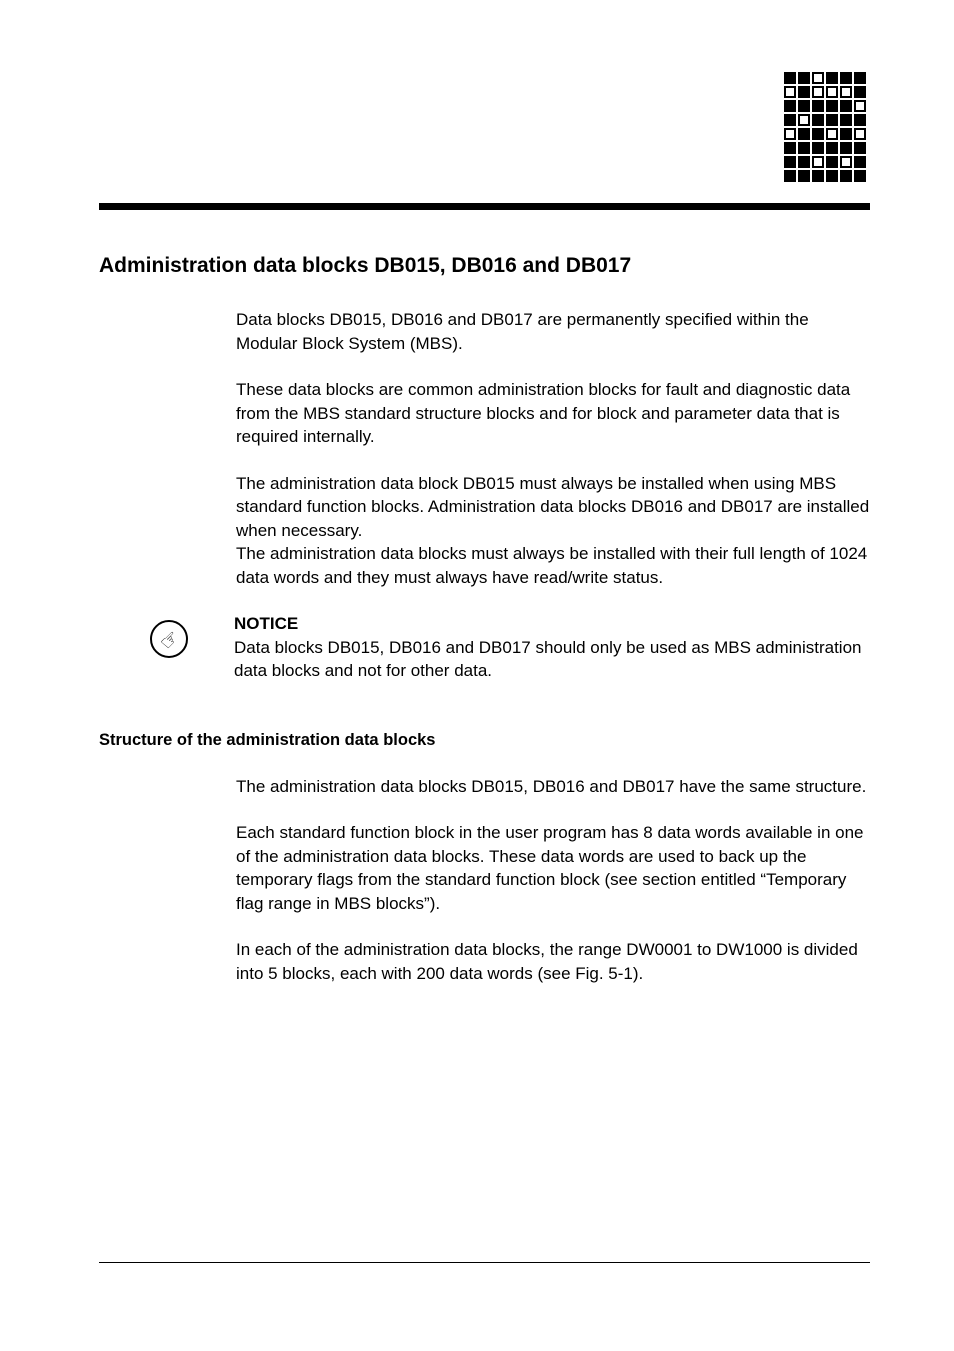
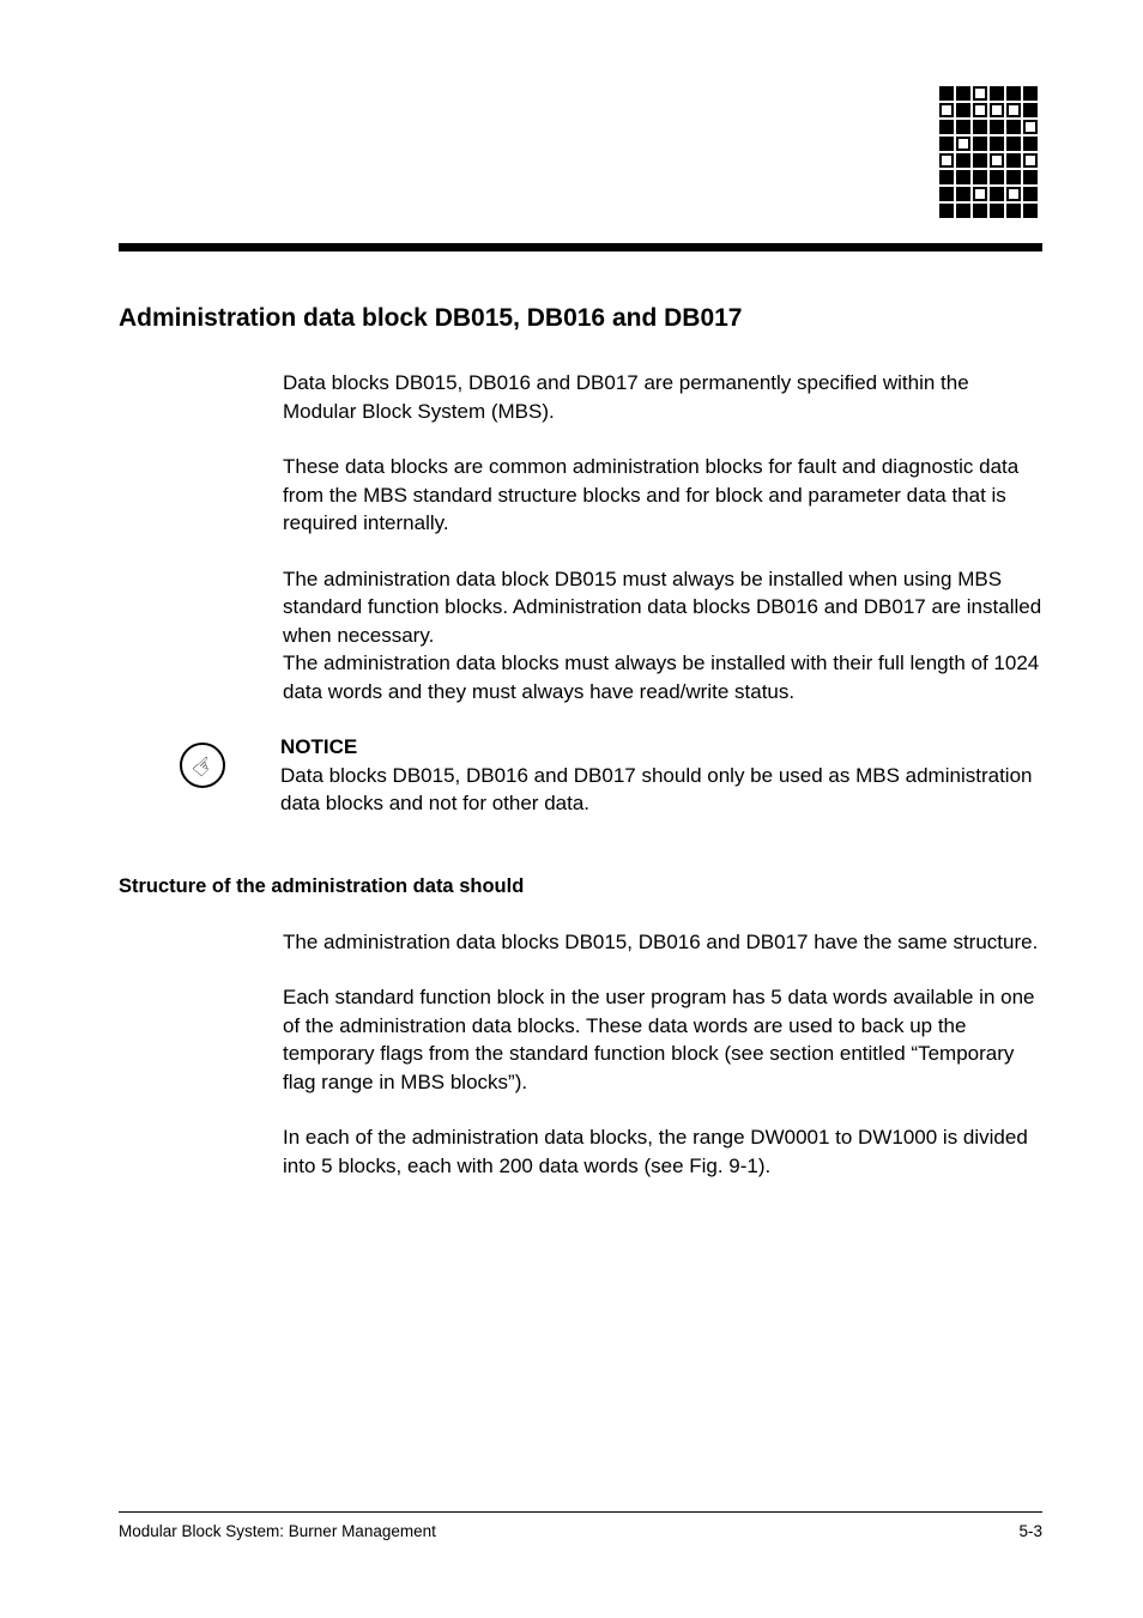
- Administration data blocks DB015, DB016 and DB017
+ Administration data block DB015, DB016 and DB017
  Data blocks DB015, DB016 and DB017 are permanently specified within the Modular Block System (MBS).
  These data blocks are common administration blocks for fault and diagnostic data from the MBS standard structure blocks and for block and parameter data that is required internally.
  The administration data block DB015 must always be installed when using MBS standard function blocks. Administration data blocks DB016 and DB017 are installed when necessary.
  The administration data blocks must always be installed with their full length of 1024 data words and they must always have read/write status.
  NOTICE
  Data blocks DB015, DB016 and DB017 should only be used as MBS administration data blocks and not for other data.
- Structure of the administration data blocks
+ Structure of the administration data should
  The administration data blocks DB015, DB016 and DB017 have the same structure.
- Each standard function block in the user program has 8 data words available in one of the administration data blocks. These data words are used to back up the temporary flags from the standard function block (see section entitled “Temporary flag range in MBS blocks”).
+ Each standard function block in the user program has 5 data words available in one of the administration data blocks. These data words are used to back up the temporary flags from the standard function block (see section entitled “Temporary flag range in MBS blocks”).
- In each of the administration data blocks, the range DW0001 to DW1000 is divided into 5 blocks, each with 200 data words (see Fig. 5-1).
+ In each of the administration data blocks, the range DW0001 to DW1000 is divided into 5 blocks, each with 200 data words (see Fig. 9-1).
+ Modular Block System: Burner Management
+ 5-3
